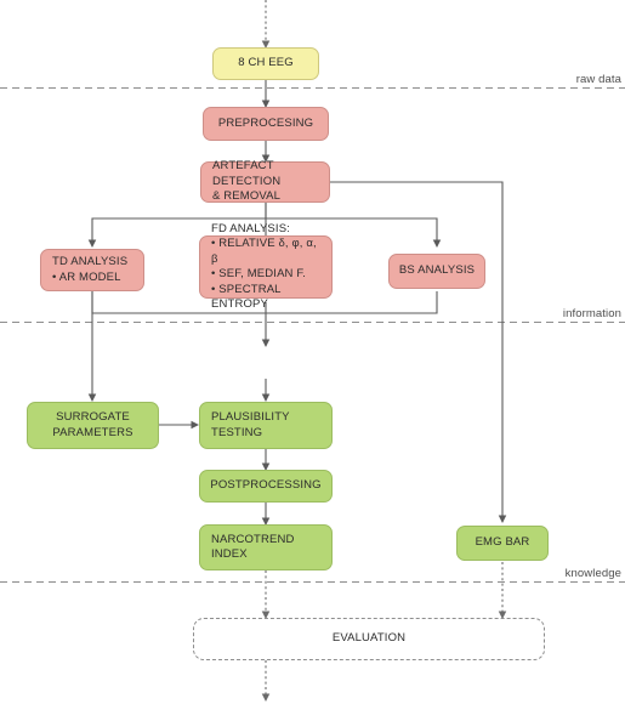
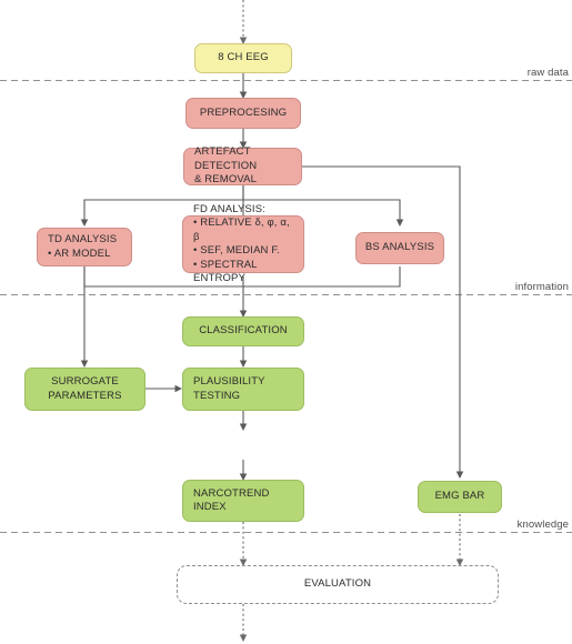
  8 CH EEG
  PREPROCESING
  ARTEFACT DETECTION
  & REMOVAL
  TD ANALYSIS
  • AR MODEL
  FD ANALYSIS:
  • RELATIVE δ, φ, α, β
  • SEF, MEDIAN F.
  • SPECTRAL ENTROPY
  BS ANALYSIS
+ CLASSIFICATION
  SURROGATE
  PARAMETERS
  PLAUSIBILITY
  TESTING
- POSTPROCESSING
  NARCOTREND
  INDEX
  EMG BAR
  EVALUATION
  raw data
  information
  knowledge
